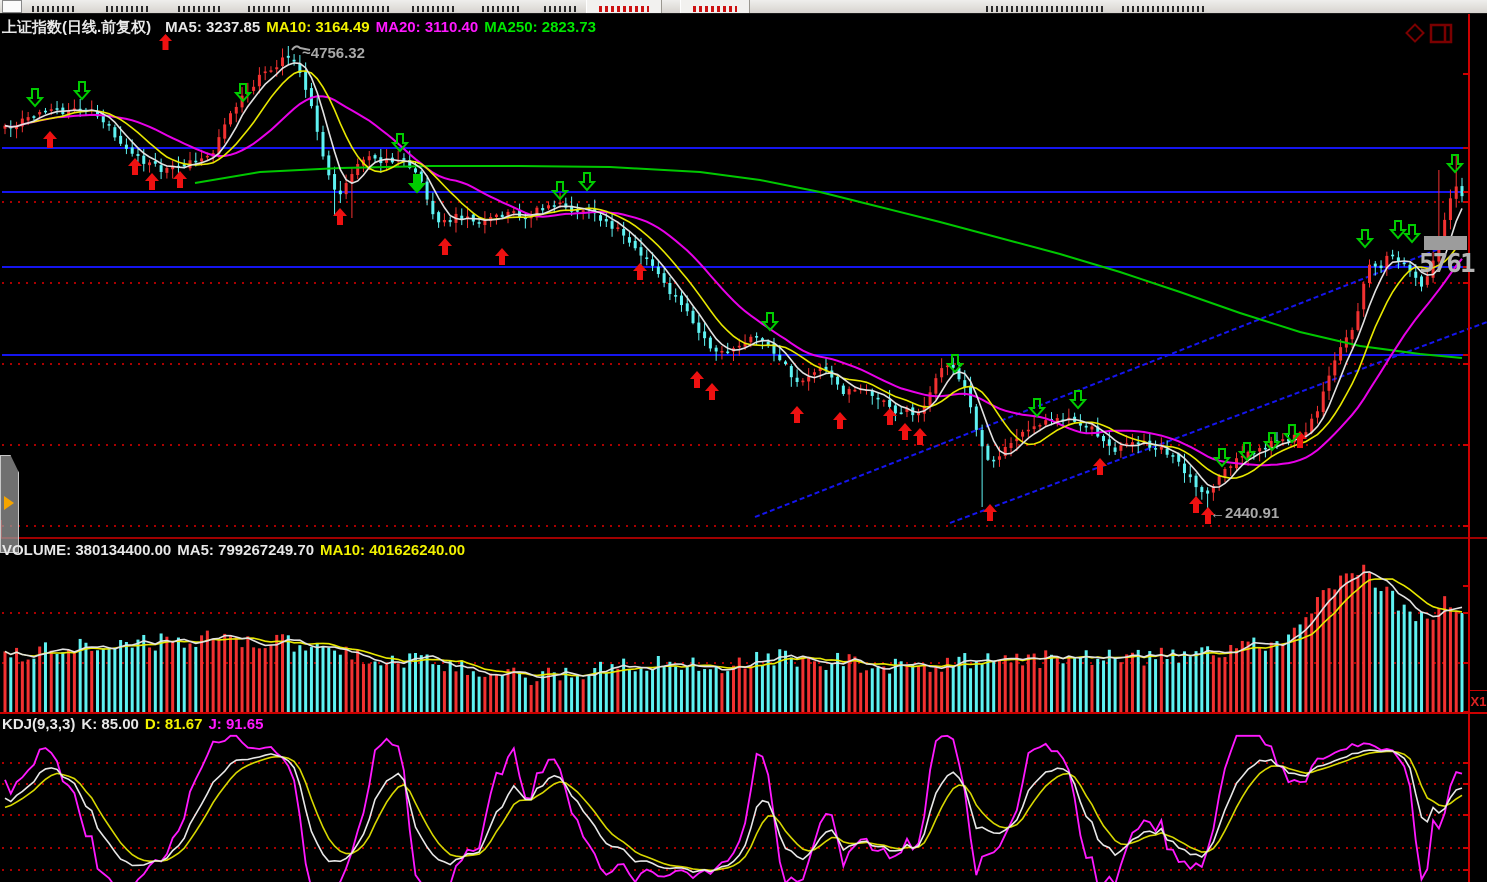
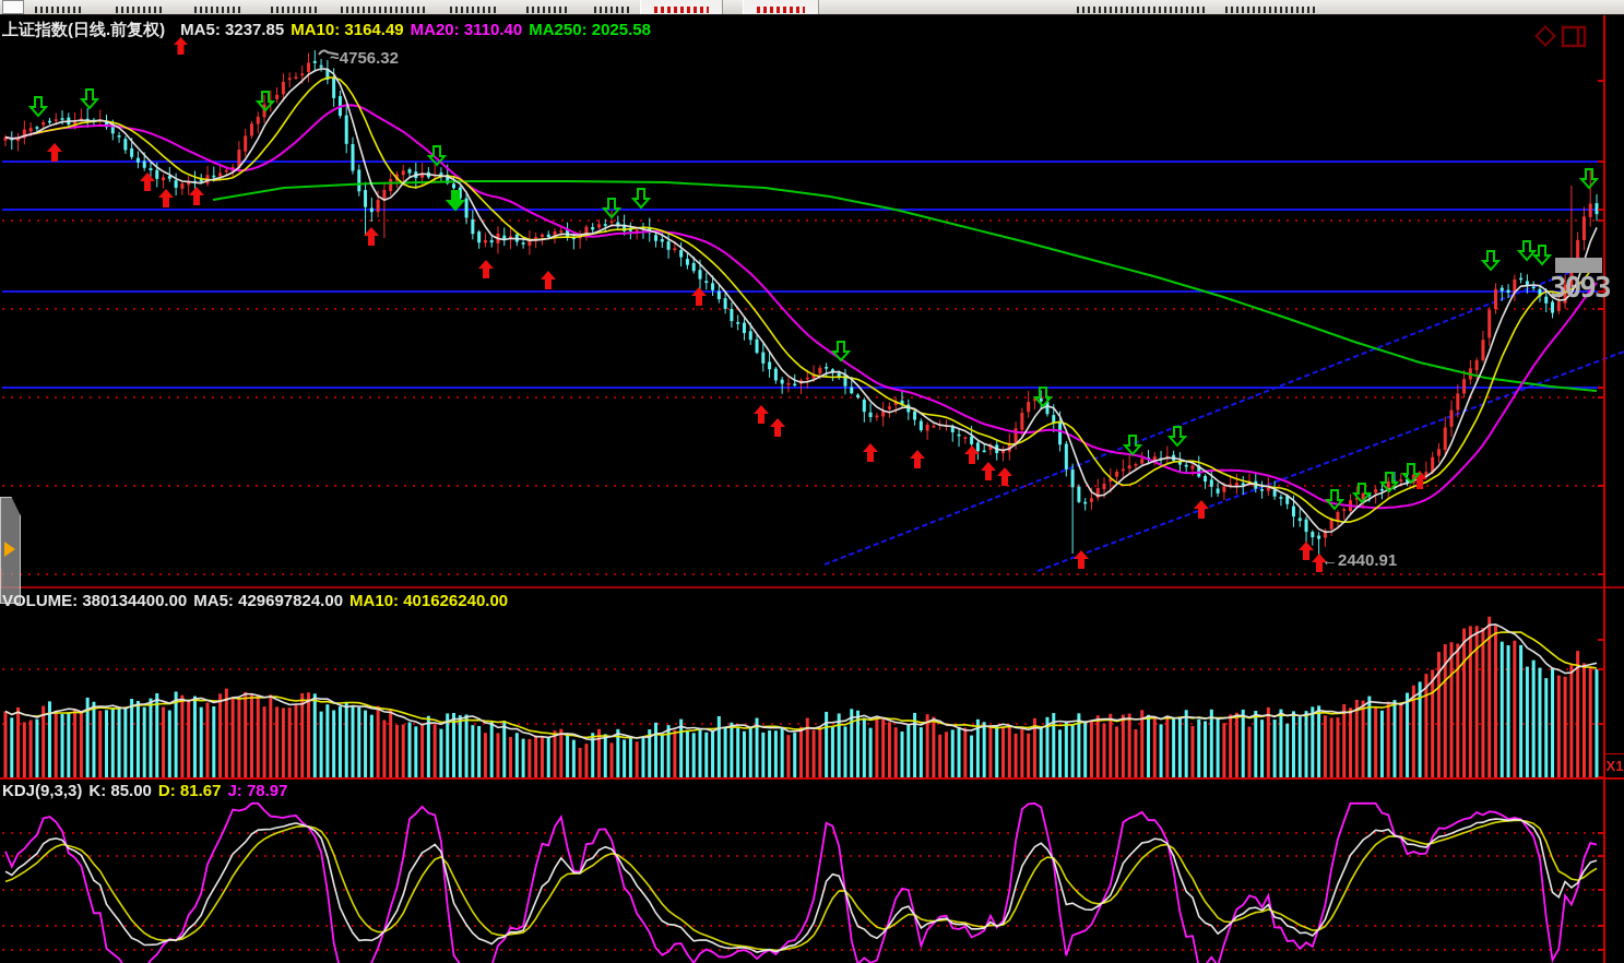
- 上证指数(日线.前复权) MA5: 3237.85 MA10: 3164.49 MA20: 3110.40 MA250: 2823.73
+ 上证指数(日线.前复权) MA5: 3237.85 MA10: 3164.49 MA20: 3110.40 MA250: 2025.58
  ~4756.32
  ←2440.91
- 5761
+ 3093
- VOLUME: 380134400.00 MA5: 799267249.70 MA10: 401626240.00
+ VOLUME: 380134400.00 MA5: 429697824.00 MA10: 401626240.00
- KDJ(9,3,3) K: 85.00 D: 81.67 J: 91.65
+ KDJ(9,3,3) K: 85.00 D: 81.67 J: 78.97
  X1
